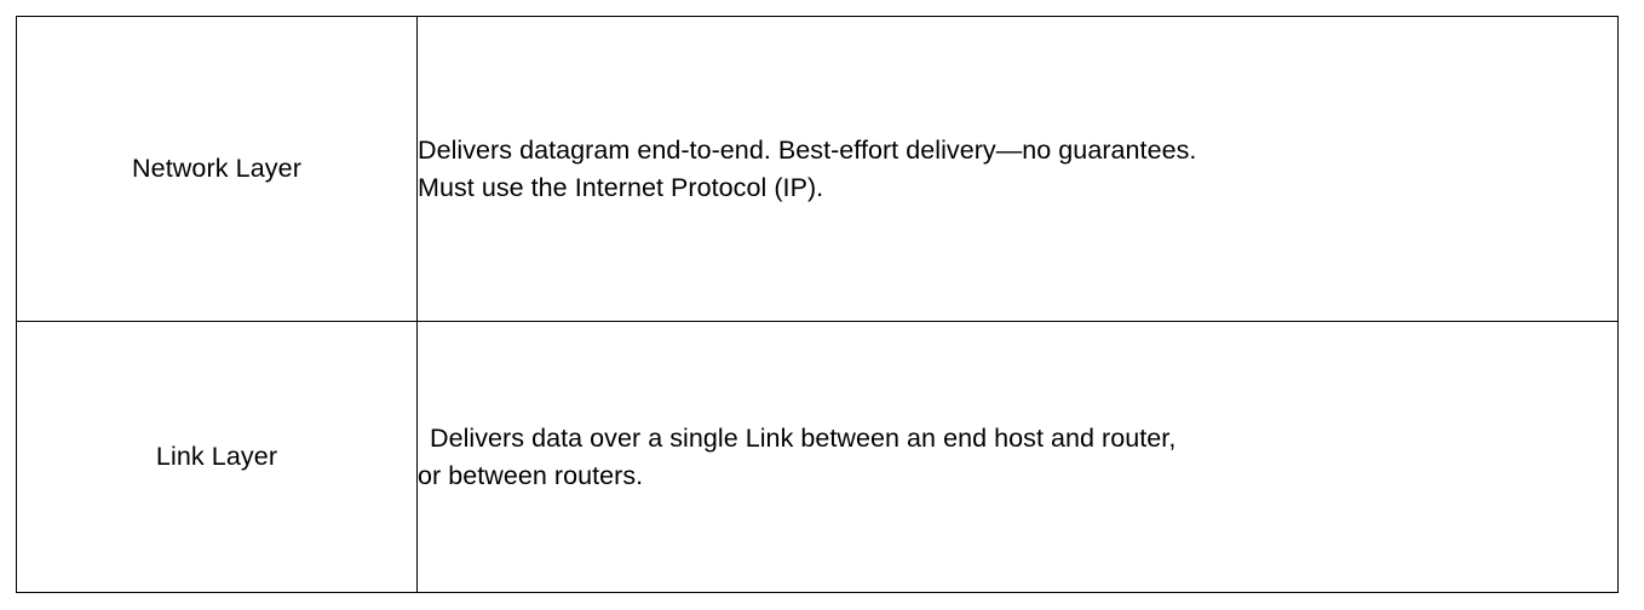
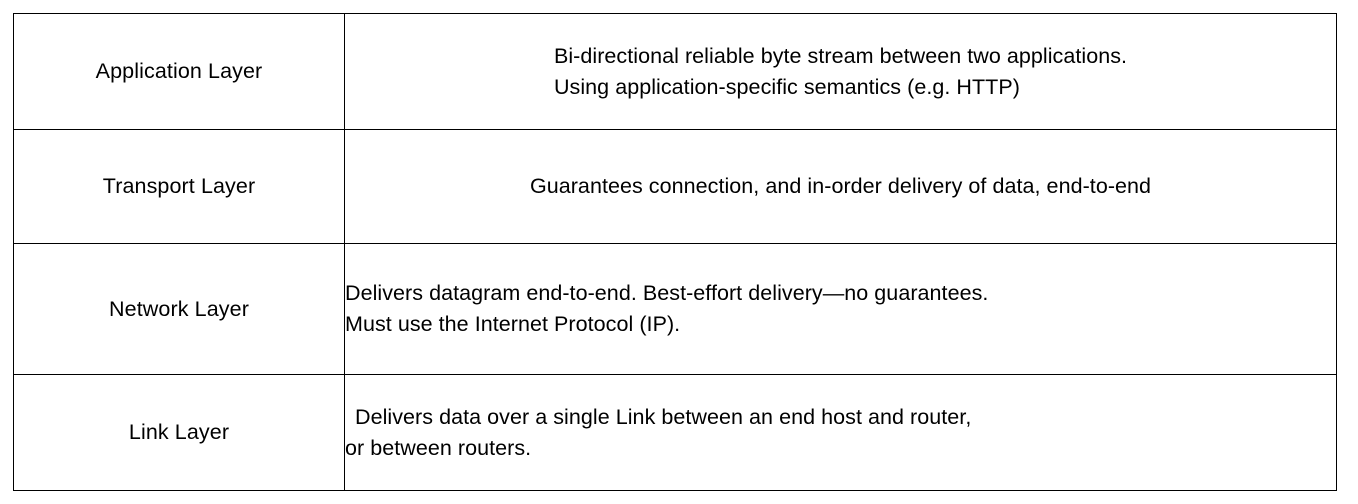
+ Application Layer	Bi-directional reliable byte stream between two applications. Using application-specific semantics (e.g. HTTP)
+ Transport Layer	Guarantees connection, and in-order delivery of data, end-to-end
  Network Layer	Delivers datagram end-to-end. Best-effort delivery—no guarantees. Must use the Internet Protocol (IP).
  Link Layer	Delivers data over a single Link between an end host and router, or between routers.
